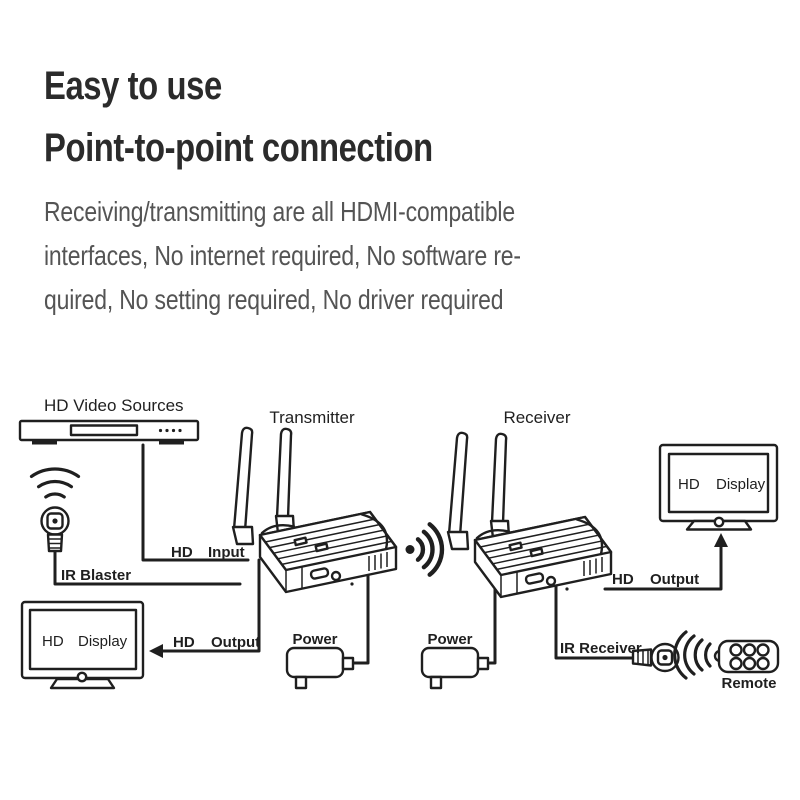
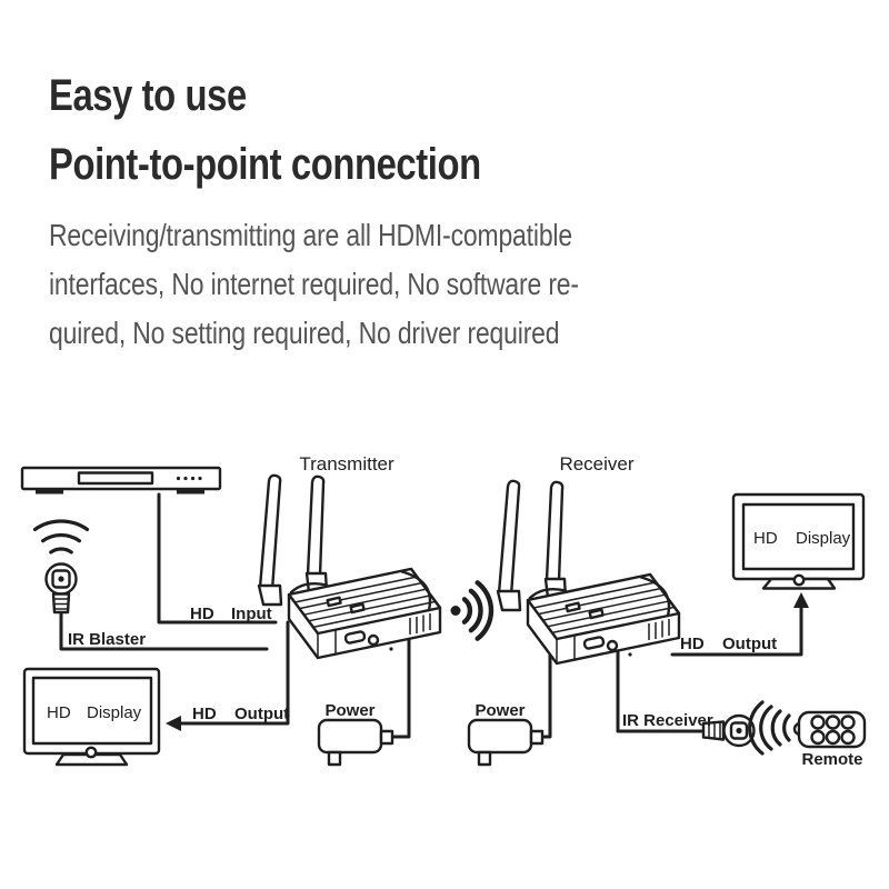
  Easy to use
  Point-to-point connection
  Receiving/transmitting are all HDMI-compatible
  interfaces, No internet required, No software re-
  quired, No setting required, No driver required
- HD Video Sources
  Transmitter
  Receiver
  HD
  Input
  IR Blaster
  HD
  Output
  Power
  Power
  IR Receiver
  HD
  Output
  HD
  Display
  HD
  Display
  Remote
